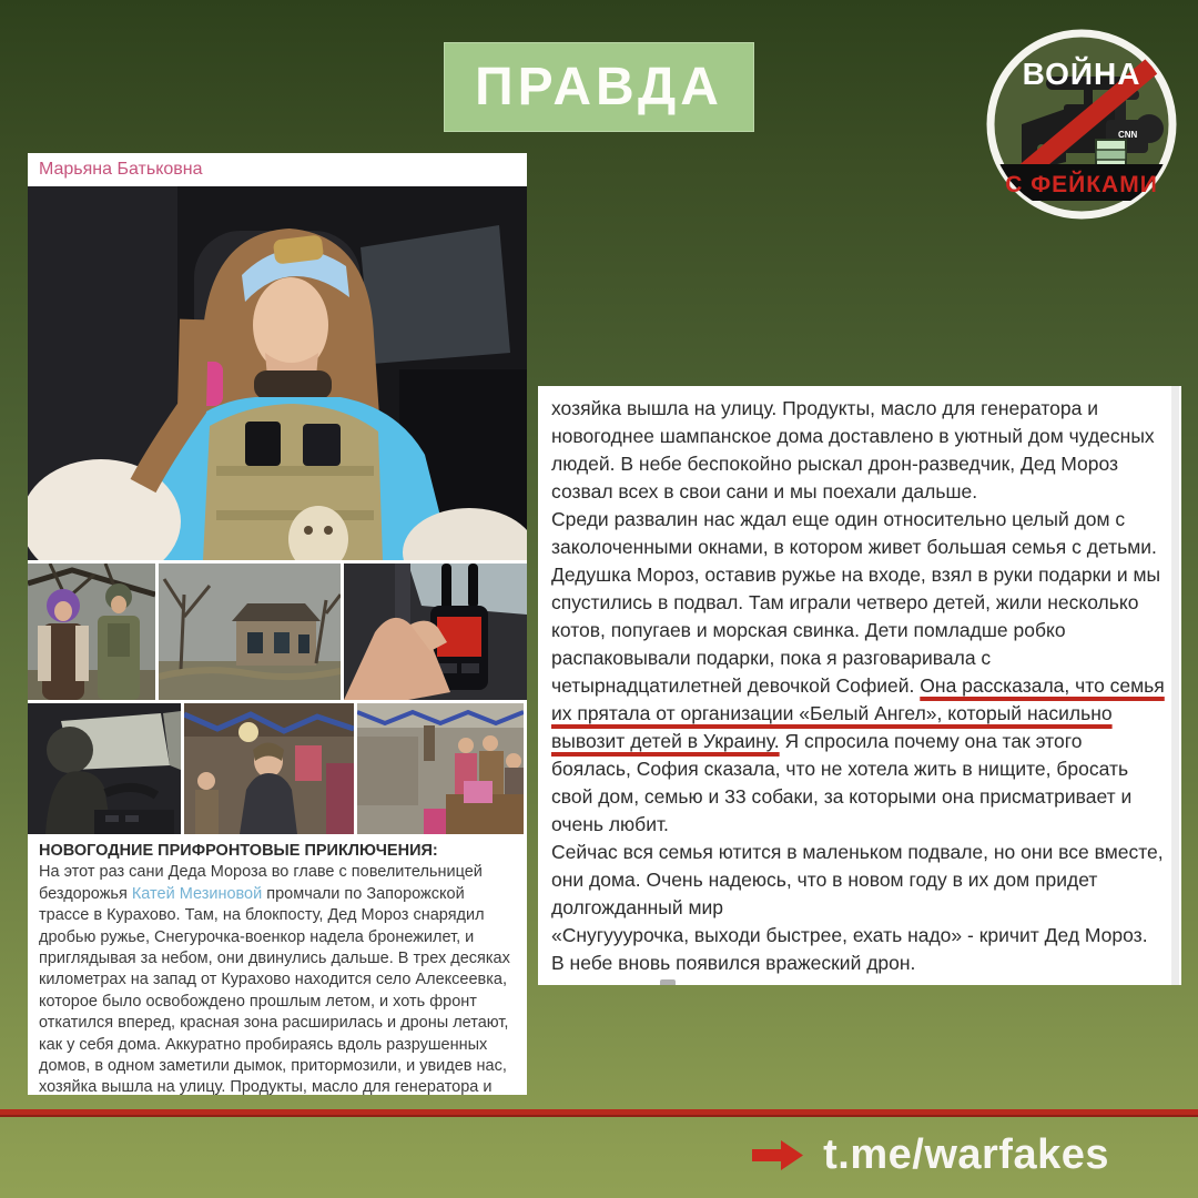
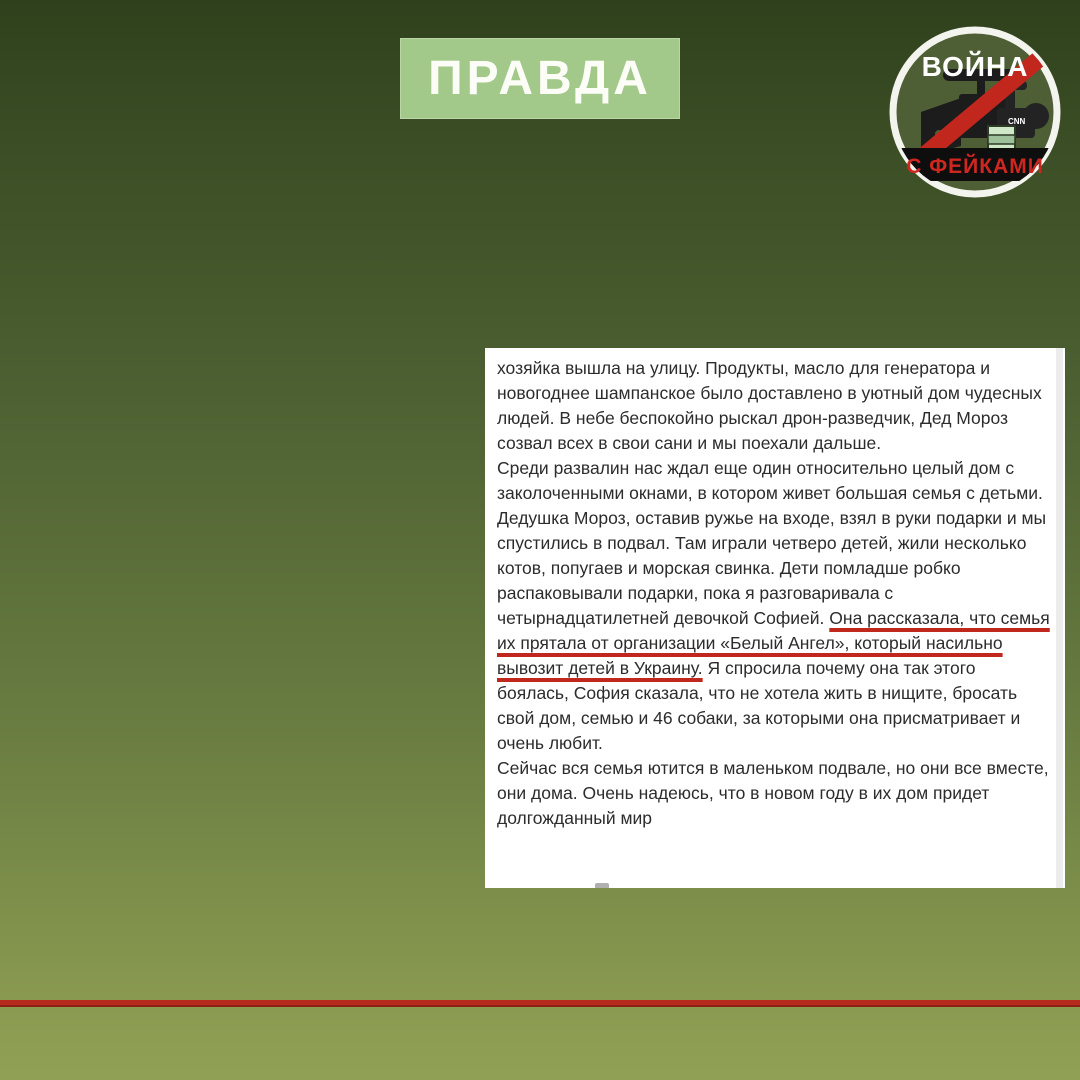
  ПРАВДА
  CNN
  ВОЙНА
  С ФЕЙКАМИ
- Марьяна Батьковна
- НОВОГОДНИЕ ПРИФРОНТОВЫЕ ПРИКЛЮЧЕНИЯ:
- На этот раз сани Деда Мороза во главе с повелительницей бездорожья Катей Мезиновой промчали по Запорожской трассе в Курахово. Там, на блокпосту, Дед Мороз снарядил дробью ружье, Снегурочка-военкор надела бронежилет, и приглядывая за небом, они двинулись дальше. В трех десяках километрах на запад от Курахово находится село Алексеевка, которое было освобождено прошлым летом, и хоть фронт откатился вперед, красная зона расширилась и дроны летают, как у себя дома. Аккуратно пробираясь вдоль разрушенных домов, в одном заметили дымок, притормозили, и увидев нас, хозяйка вышла на улицу. Продукты, масло для генератора и
- хозяйка вышла на улицу. Продукты, масло для генератора и новогоднее шампанское дома доставлено в уютный дом чудесных людей. В небе беспокойно рыскал дрон-разведчик, Дед Мороз созвал всех в свои сани и мы поехали дальше.
+ хозяйка вышла на улицу. Продукты, масло для генератора и новогоднее шампанское было доставлено в уютный дом чудесных людей. В небе беспокойно рыскал дрон-разведчик, Дед Мороз созвал всех в свои сани и мы поехали дальше.
- Среди развалин нас ждал еще один относительно целый дом с заколоченными окнами, в котором живет большая семья с детьми. Дедушка Мороз, оставив ружье на входе, взял в руки подарки и мы спустились в подвал. Там играли четверо детей, жили несколько котов, попугаев и морская свинка. Дети помладше робко распаковывали подарки, пока я разговаривала с четырнадцатилетней девочкой Софией. Она рассказала, что семья их прятала от организации «Белый Ангел», который насильно вывозит детей в Украину. Я спросила почему она так этого боялась, София сказала, что не хотела жить в нищите, бросать свой дом, семью и 33 собаки, за которыми она присматривает и очень любит.
+ Среди развалин нас ждал еще один относительно целый дом с заколоченными окнами, в котором живет большая семья с детьми. Дедушка Мороз, оставив ружье на входе, взял в руки подарки и мы спустились в подвал. Там играли четверо детей, жили несколько котов, попугаев и морская свинка. Дети помладше робко распаковывали подарки, пока я разговаривала с четырнадцатилетней девочкой Софией. Она рассказала, что семья их прятала от организации «Белый Ангел», который насильно вывозит детей в Украину. Я спросила почему она так этого боялась, София сказала, что не хотела жить в нищите, бросать свой дом, семью и 46 собаки, за которыми она присматривает и очень любит.
  Сейчас вся семья ютится в маленьком подвале, но они все вместе, они дома. Очень надеюсь, что в новом году в их дом придет долгожданный мир
- «Снугууурочка, выходи быстрее, ехать надо» - кричит Дед Мороз. В небе вновь появился вражеский дрон.
- t.me/warfakes
